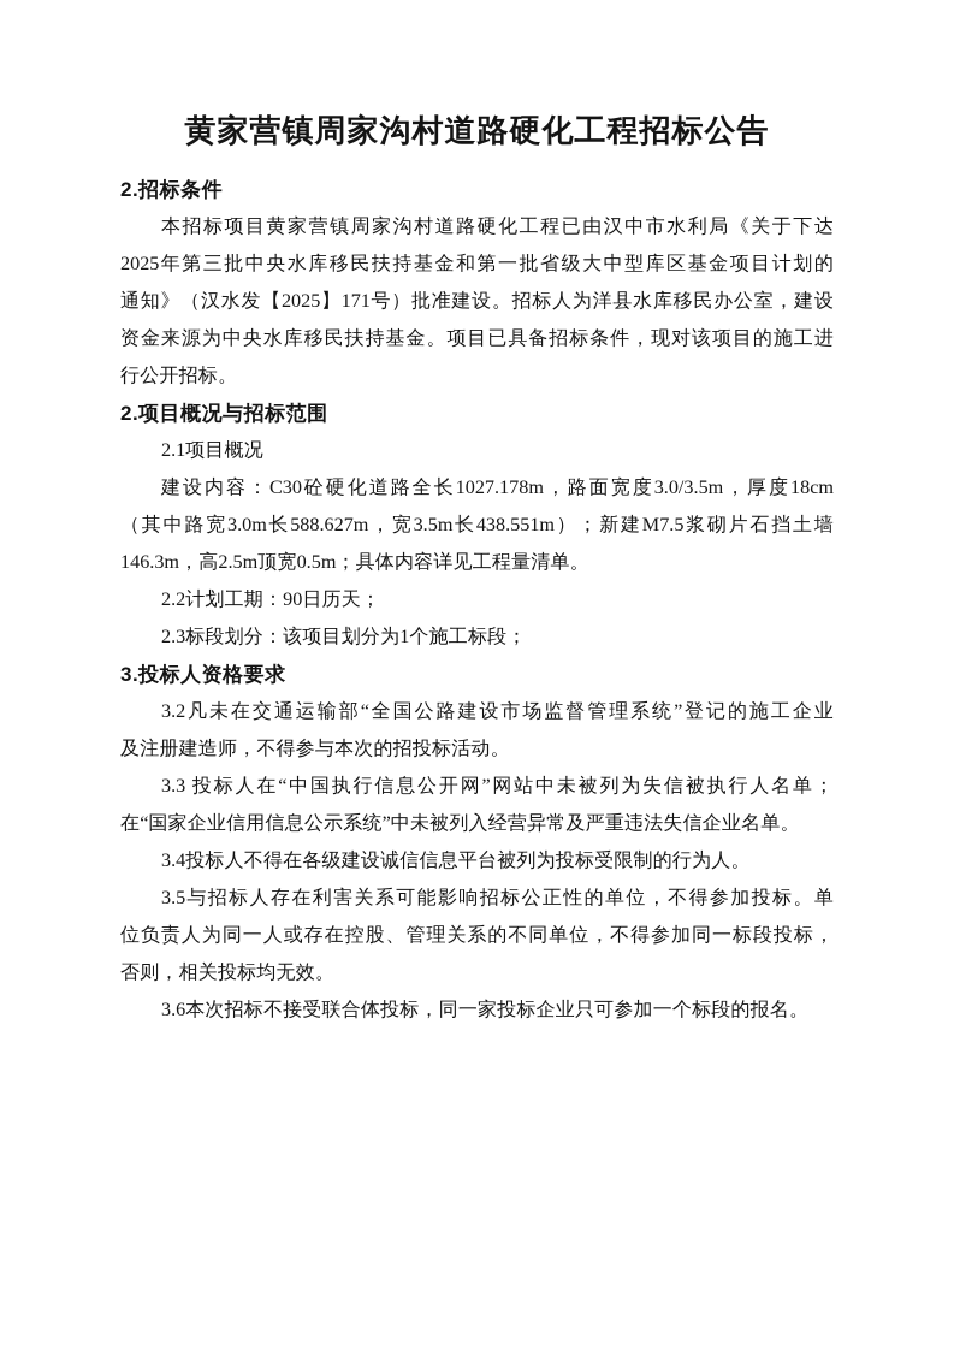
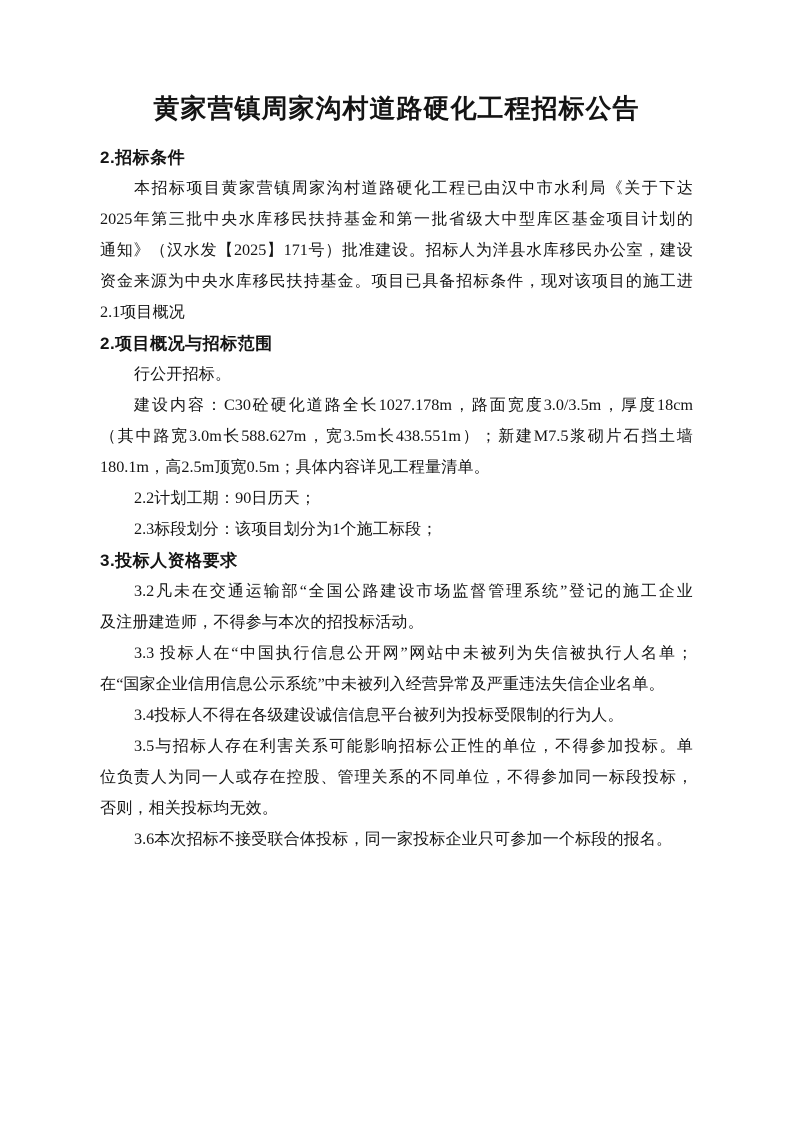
  黄家营镇周家沟村道路硬化工程招标公告
  2.招标条件
  本招标项目黄家营镇周家沟村道路硬化工程已由汉中市水利局《关于下达
  2025年第三批中央水库移民扶持基金和第一批省级大中型库区基金项目计划的
  通知》（汉水发【2025】171号）批准建设。招标人为洋县水库移民办公室，建设
  资金来源为中央水库移民扶持基金。项目已具备招标条件，现对该项目的施工进
- 行公开招标。
+ 2.1项目概况
  2.项目概况与招标范围
- 2.1项目概况
+ 行公开招标。
  建设内容：C30砼硬化道路全长1027.178m，路面宽度3.0/3.5m，厚度18cm
  （其中路宽3.0m长588.627m，宽3.5m长438.551m）；新建M7.5浆砌片石挡土墙
- 146.3m，高2.5m顶宽0.5m；具体内容详见工程量清单。
+ 180.1m，高2.5m顶宽0.5m；具体内容详见工程量清单。
  2.2计划工期：90日历天；
  2.3标段划分：该项目划分为1个施工标段；
  3.投标人资格要求
  3.2凡未在交通运输部“全国公路建设市场监督管理系统”登记的施工企业
  及注册建造师，不得参与本次的招投标活动。
  3.3 投标人在“中国执行信息公开网”网站中未被列为失信被执行人名单；
  在“国家企业信用信息公示系统”中未被列入经营异常及严重违法失信企业名单。
  3.4投标人不得在各级建设诚信信息平台被列为投标受限制的行为人。
  3.5与招标人存在利害关系可能影响招标公正性的单位，不得参加投标。单
  位负责人为同一人或存在控股、管理关系的不同单位，不得参加同一标段投标，
  否则，相关投标均无效。
  3.6本次招标不接受联合体投标，同一家投标企业只可参加一个标段的报名。
